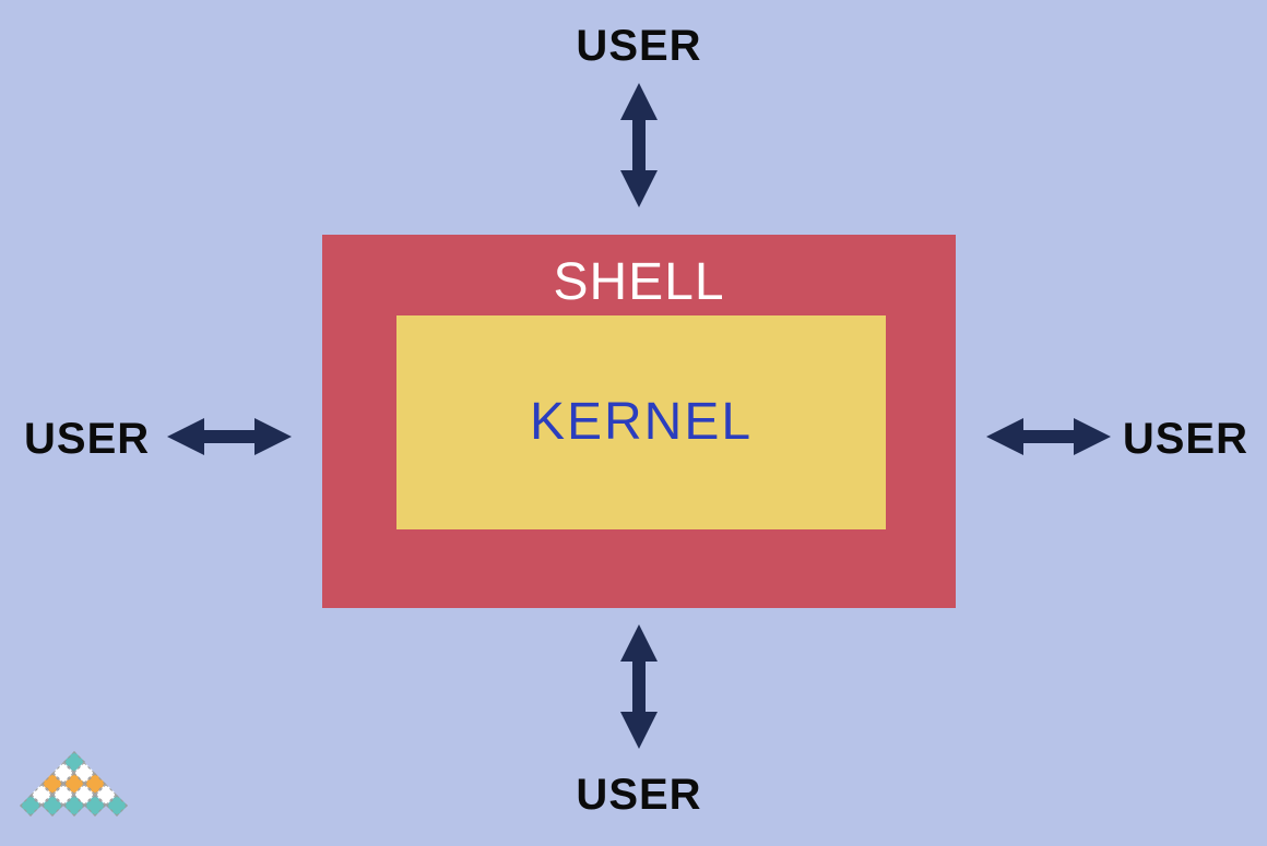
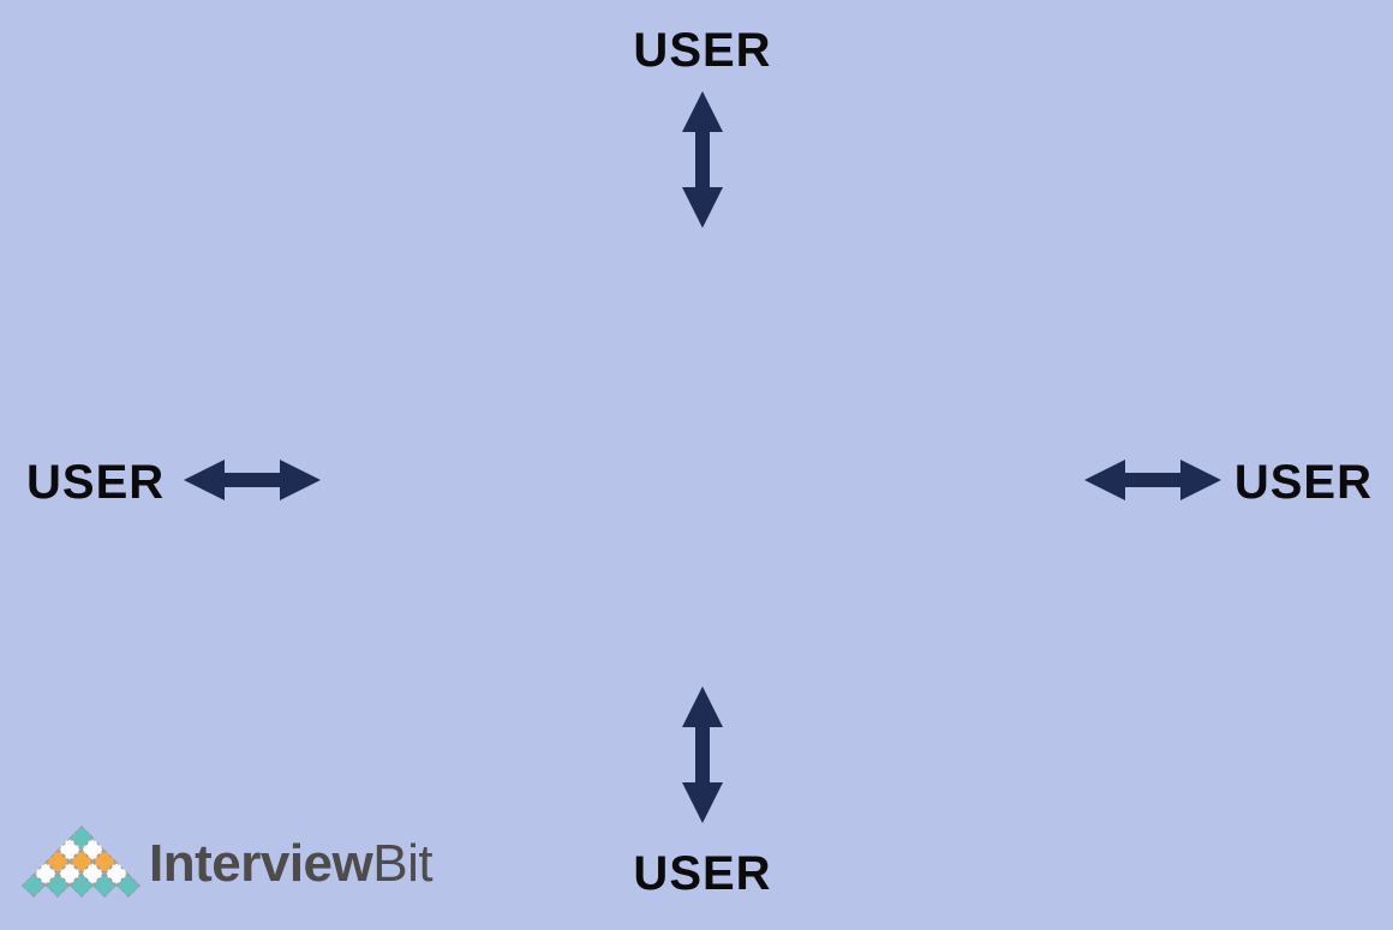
  USER
  USER
- SHELL
- KERNEL
  USER
  USER
+ InterviewBit
